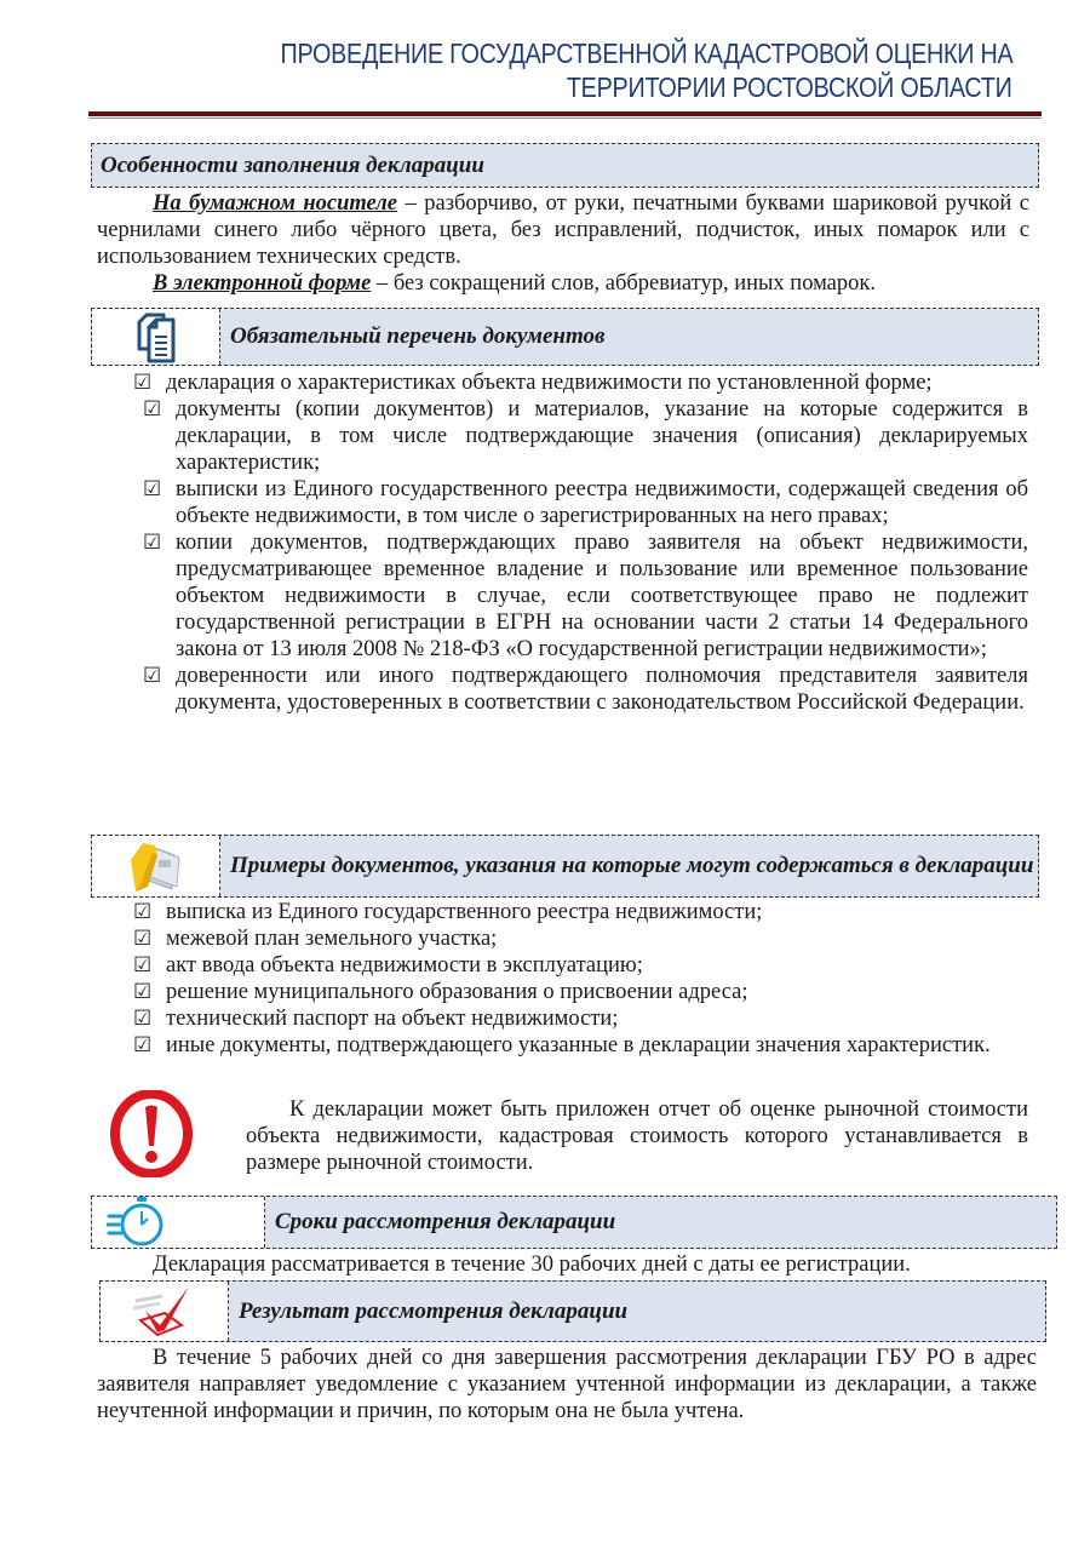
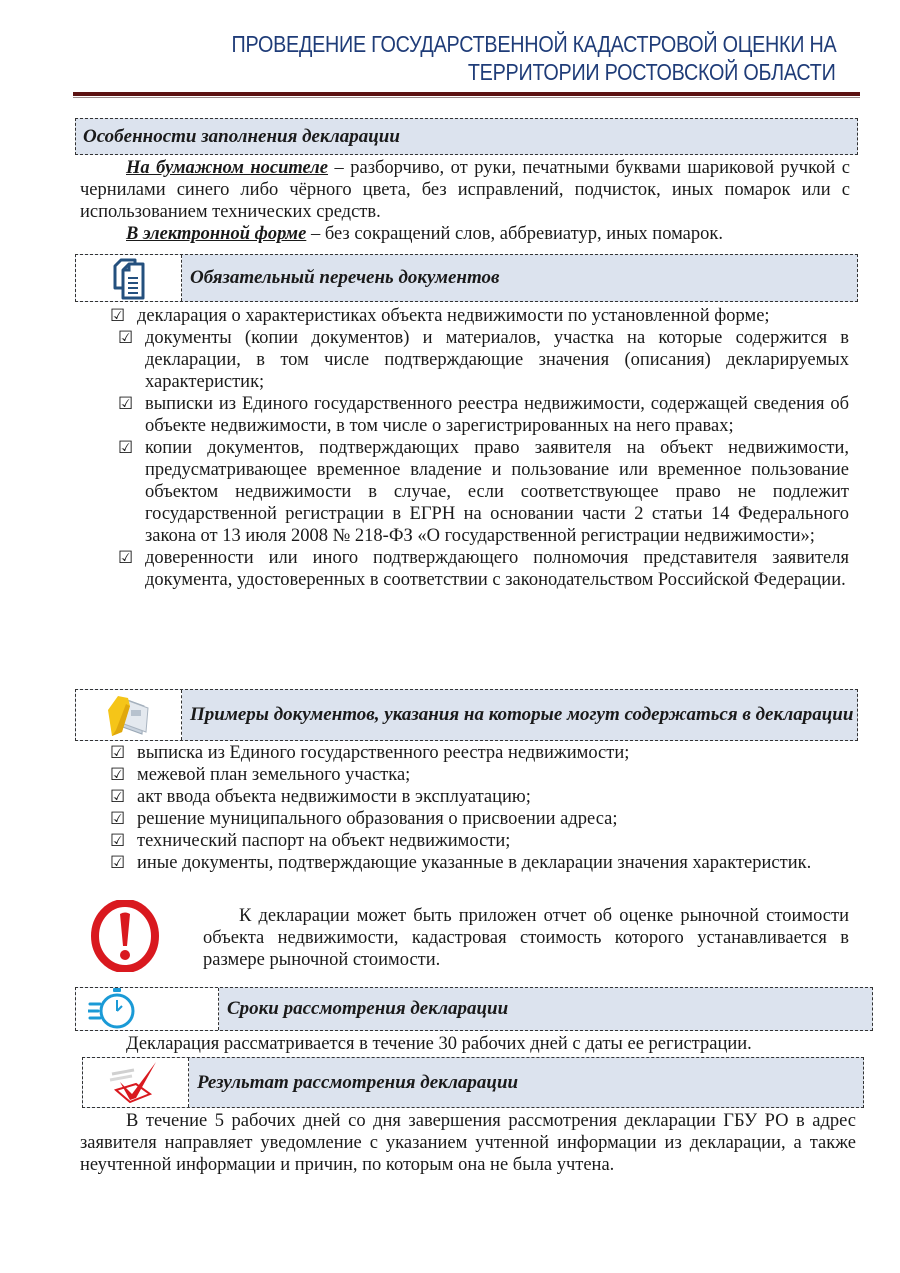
  ПРОВЕДЕНИЕ ГОСУДАРСТВЕННОЙ КАДАСТРОВОЙ ОЦЕНКИ НА
  ТЕРРИТОРИИ РОСТОВСКОЙ ОБЛАСТИ
  Особенности заполнения декларации
  На бумажном носителе – разборчиво, от руки, печатными буквами шариковой ручкой с чернилами синего либо чёрного цвета, без исправлений, подчисток, иных помарок или с использованием технических средств.
  В электронной форме – без сокращений слов, аббревиатур, иных помарок.
  Обязательный перечень документов
  ☑
  декларация о характеристиках объекта недвижимости по установленной форме;
  ☑
- документы (копии документов) и материалов, указание на которые содержится в декларации, в том числе подтверждающие значения (описания) декларируемых характеристик;
+ документы (копии документов) и материалов, участка на которые содержится в декларации, в том числе подтверждающие значения (описания) декларируемых характеристик;
  ☑
  выписки из Единого государственного реестра недвижимости, содержащей сведения об объекте недвижимости, в том числе о зарегистрированных на него правах;
  ☑
  копии документов, подтверждающих право заявителя на объект недвижимости, предусматривающее временное владение и пользование или временное пользование объектом недвижимости в случае, если соответствующее право не подлежит государственной регистрации в ЕГРН на основании части 2 статьи 14 Федерального закона от 13 июля 2008 № 218-ФЗ «О государственной регистрации недвижимости»;
  ☑
  доверенности или иного подтверждающего полномочия представителя заявителя документа, удостоверенных в соответствии с законодательством Российской Федерации.
  Примеры документов, указания на которые могут содержаться в декларации
  ☑
  выписка из Единого государственного реестра недвижимости;
  ☑
  межевой план земельного участка;
  ☑
  акт ввода объекта недвижимости в эксплуатацию;
  ☑
  решение муниципального образования о присвоении адреса;
  ☑
  технический паспорт на объект недвижимости;
  ☑
- иные документы, подтверждающего указанные в декларации значения характеристик.
+ иные документы, подтверждающие указанные в декларации значения характеристик.
  К декларации может быть приложен отчет об оценке рыночной стоимости объекта недвижимости, кадастровая стоимость которого устанавливается в размере рыночной стоимости.
  Сроки рассмотрения декларации
  Декларация рассматривается в течение 30 рабочих дней с даты ее регистрации.
  Результат рассмотрения декларации
  В течение 5 рабочих дней со дня завершения рассмотрения декларации ГБУ РО в адрес заявителя направляет уведомление с указанием учтенной информации из декларации, а также неучтенной информации и причин, по которым она не была учтена.
